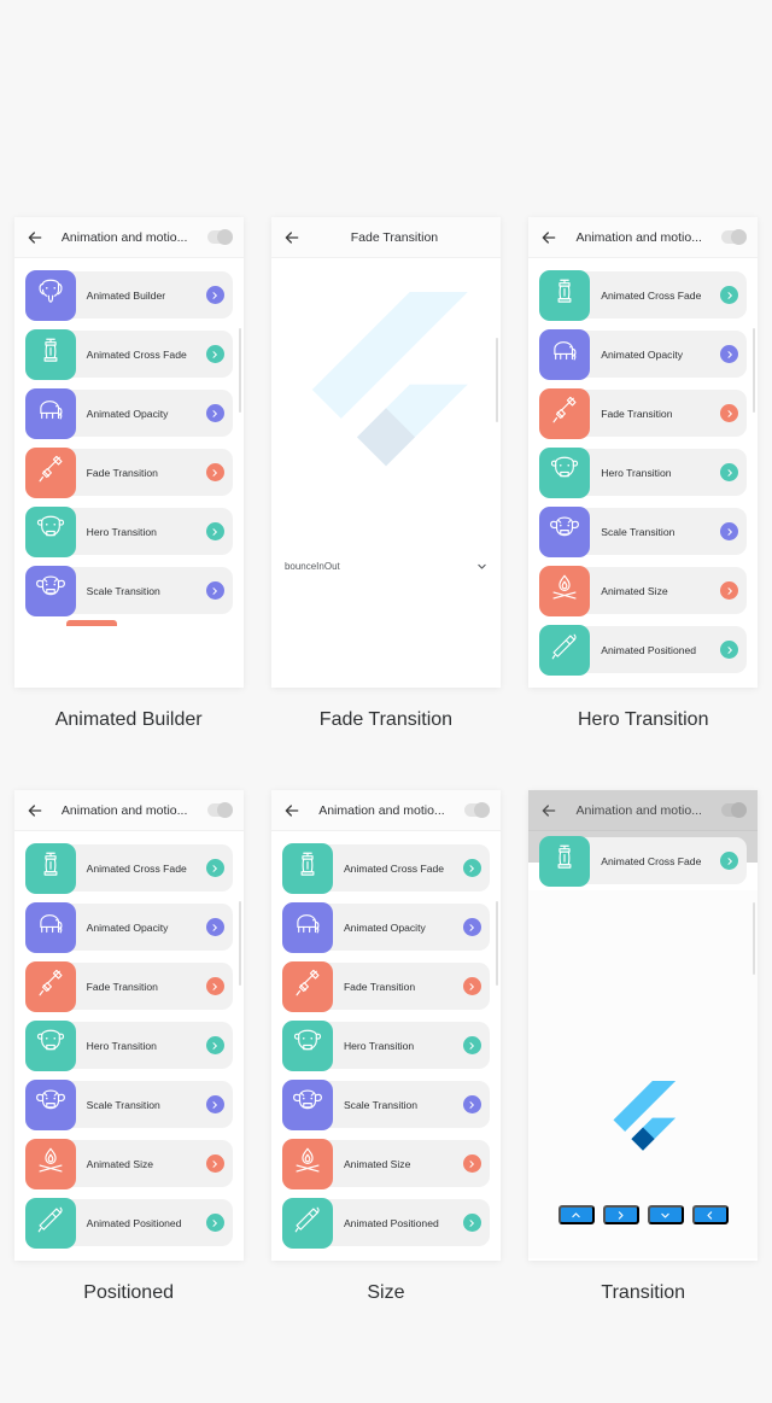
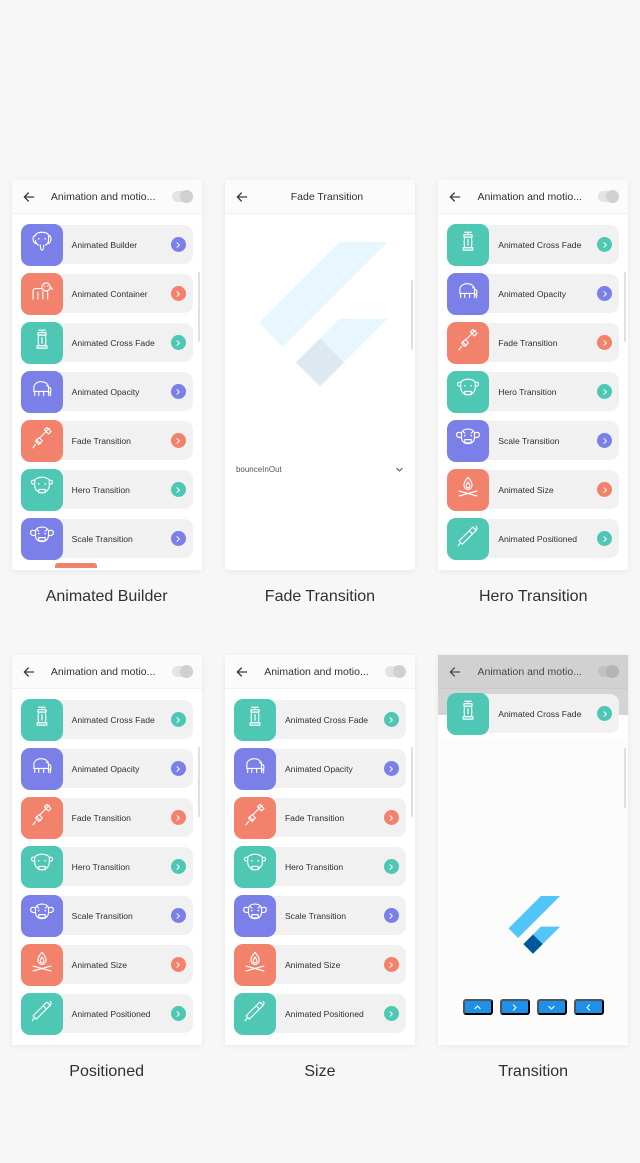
  Animation and motio...
  Animated Builder
+ Animated Container
  Animated Cross Fade
  Animated Opacity
  Fade Transition
  Hero Transition
  Scale Transition
  Animated Builder
  Fade Transition
  bounceInOut
  Fade Transition
  Animation and motio...
  Animated Cross Fade
  Animated Opacity
  Fade Transition
  Hero Transition
  Scale Transition
  Animated Size
  Animated Positioned
  Hero Transition
  Animation and motio...
  Animated Cross Fade
  Animated Opacity
  Fade Transition
  Hero Transition
  Scale Transition
  Animated Size
  Animated Positioned
  Positioned
  Animation and motio...
  Animated Cross Fade
  Animated Opacity
  Fade Transition
  Hero Transition
  Scale Transition
  Animated Size
  Animated Positioned
  Size
  Animation and motio...
  Animated Cross Fade
  Transition
